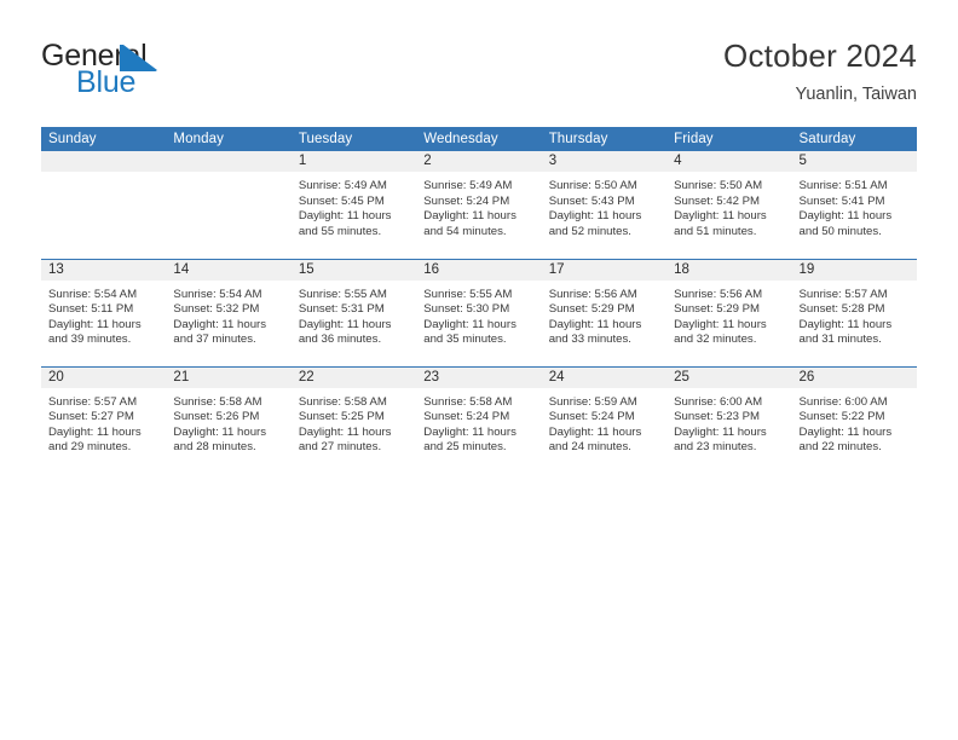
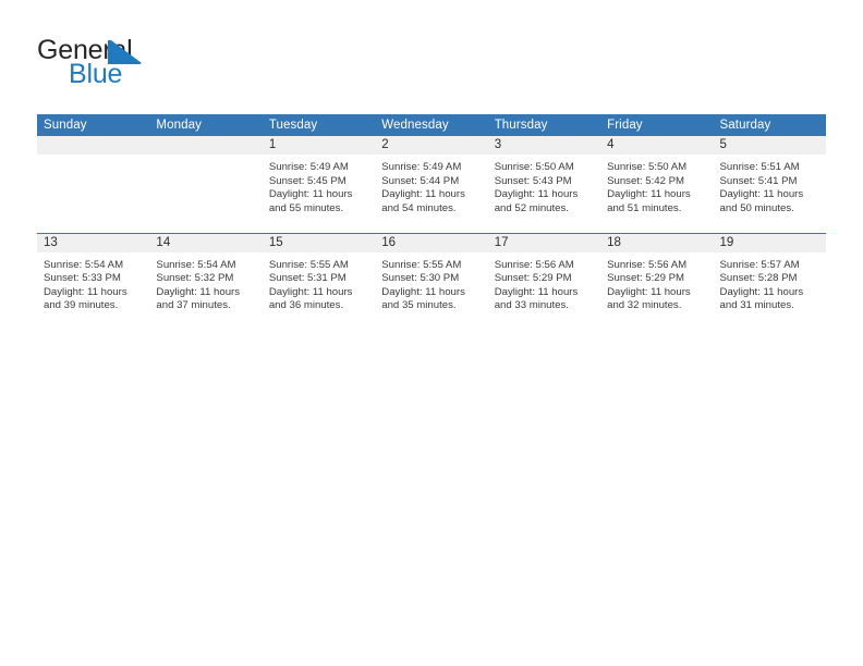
  Generl
  Blue
- October 2024
- Yuanlin, Taiwan
  Sunday	Monday	Tuesday	Wednesday	Thursday	Friday	Saturday
- 		1Sunrise: 5:49 AMSunset: 5:45 PMDaylight: 11 hoursand 55 minutes.	2Sunrise: 5:49 AMSunset: 5:24 PMDaylight: 11 hoursand 54 minutes.	3Sunrise: 5:50 AMSunset: 5:43 PMDaylight: 11 hoursand 52 minutes.	4Sunrise: 5:50 AMSunset: 5:42 PMDaylight: 11 hoursand 51 minutes.	5Sunrise: 5:51 AMSunset: 5:41 PMDaylight: 11 hoursand 50 minutes.
+ 		1Sunrise: 5:49 AMSunset: 5:45 PMDaylight: 11 hoursand 55 minutes.	2Sunrise: 5:49 AMSunset: 5:44 PMDaylight: 11 hoursand 54 minutes.	3Sunrise: 5:50 AMSunset: 5:43 PMDaylight: 11 hoursand 52 minutes.	4Sunrise: 5:50 AMSunset: 5:42 PMDaylight: 11 hoursand 51 minutes.	5Sunrise: 5:51 AMSunset: 5:41 PMDaylight: 11 hoursand 50 minutes.
- 13Sunrise: 5:54 AMSunset: 5:11 PMDaylight: 11 hoursand 39 minutes.	14Sunrise: 5:54 AMSunset: 5:32 PMDaylight: 11 hoursand 37 minutes.	15Sunrise: 5:55 AMSunset: 5:31 PMDaylight: 11 hoursand 36 minutes.	16Sunrise: 5:55 AMSunset: 5:30 PMDaylight: 11 hoursand 35 minutes.	17Sunrise: 5:56 AMSunset: 5:29 PMDaylight: 11 hoursand 33 minutes.	18Sunrise: 5:56 AMSunset: 5:29 PMDaylight: 11 hoursand 32 minutes.	19Sunrise: 5:57 AMSunset: 5:28 PMDaylight: 11 hoursand 31 minutes.
+ 13Sunrise: 5:54 AMSunset: 5:33 PMDaylight: 11 hoursand 39 minutes.	14Sunrise: 5:54 AMSunset: 5:32 PMDaylight: 11 hoursand 37 minutes.	15Sunrise: 5:55 AMSunset: 5:31 PMDaylight: 11 hoursand 36 minutes.	16Sunrise: 5:55 AMSunset: 5:30 PMDaylight: 11 hoursand 35 minutes.	17Sunrise: 5:56 AMSunset: 5:29 PMDaylight: 11 hoursand 33 minutes.	18Sunrise: 5:56 AMSunset: 5:29 PMDaylight: 11 hoursand 32 minutes.	19Sunrise: 5:57 AMSunset: 5:28 PMDaylight: 11 hoursand 31 minutes.
- 20Sunrise: 5:57 AMSunset: 5:27 PMDaylight: 11 hoursand 29 minutes.	21Sunrise: 5:58 AMSunset: 5:26 PMDaylight: 11 hoursand 28 minutes.	22Sunrise: 5:58 AMSunset: 5:25 PMDaylight: 11 hoursand 27 minutes.	23Sunrise: 5:58 AMSunset: 5:24 PMDaylight: 11 hoursand 25 minutes.	24Sunrise: 5:59 AMSunset: 5:24 PMDaylight: 11 hoursand 24 minutes.	25Sunrise: 6:00 AMSunset: 5:23 PMDaylight: 11 hoursand 23 minutes.	26Sunrise: 6:00 AMSunset: 5:22 PMDaylight: 11 hoursand 22 minutes.
